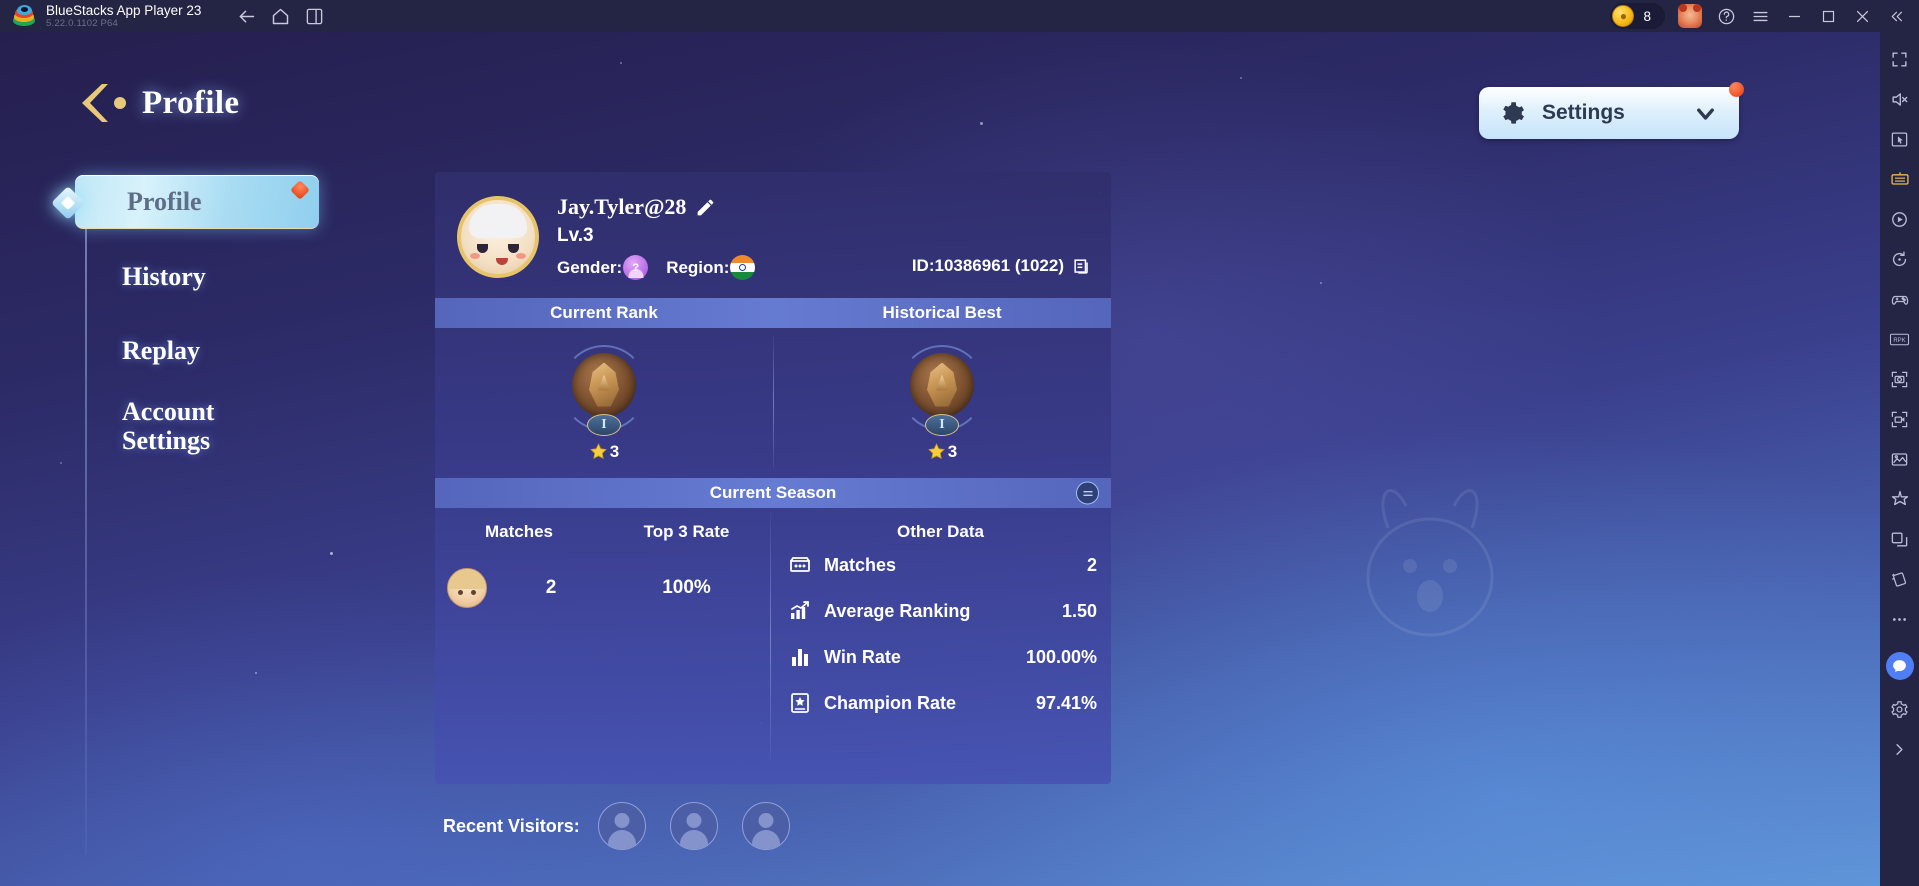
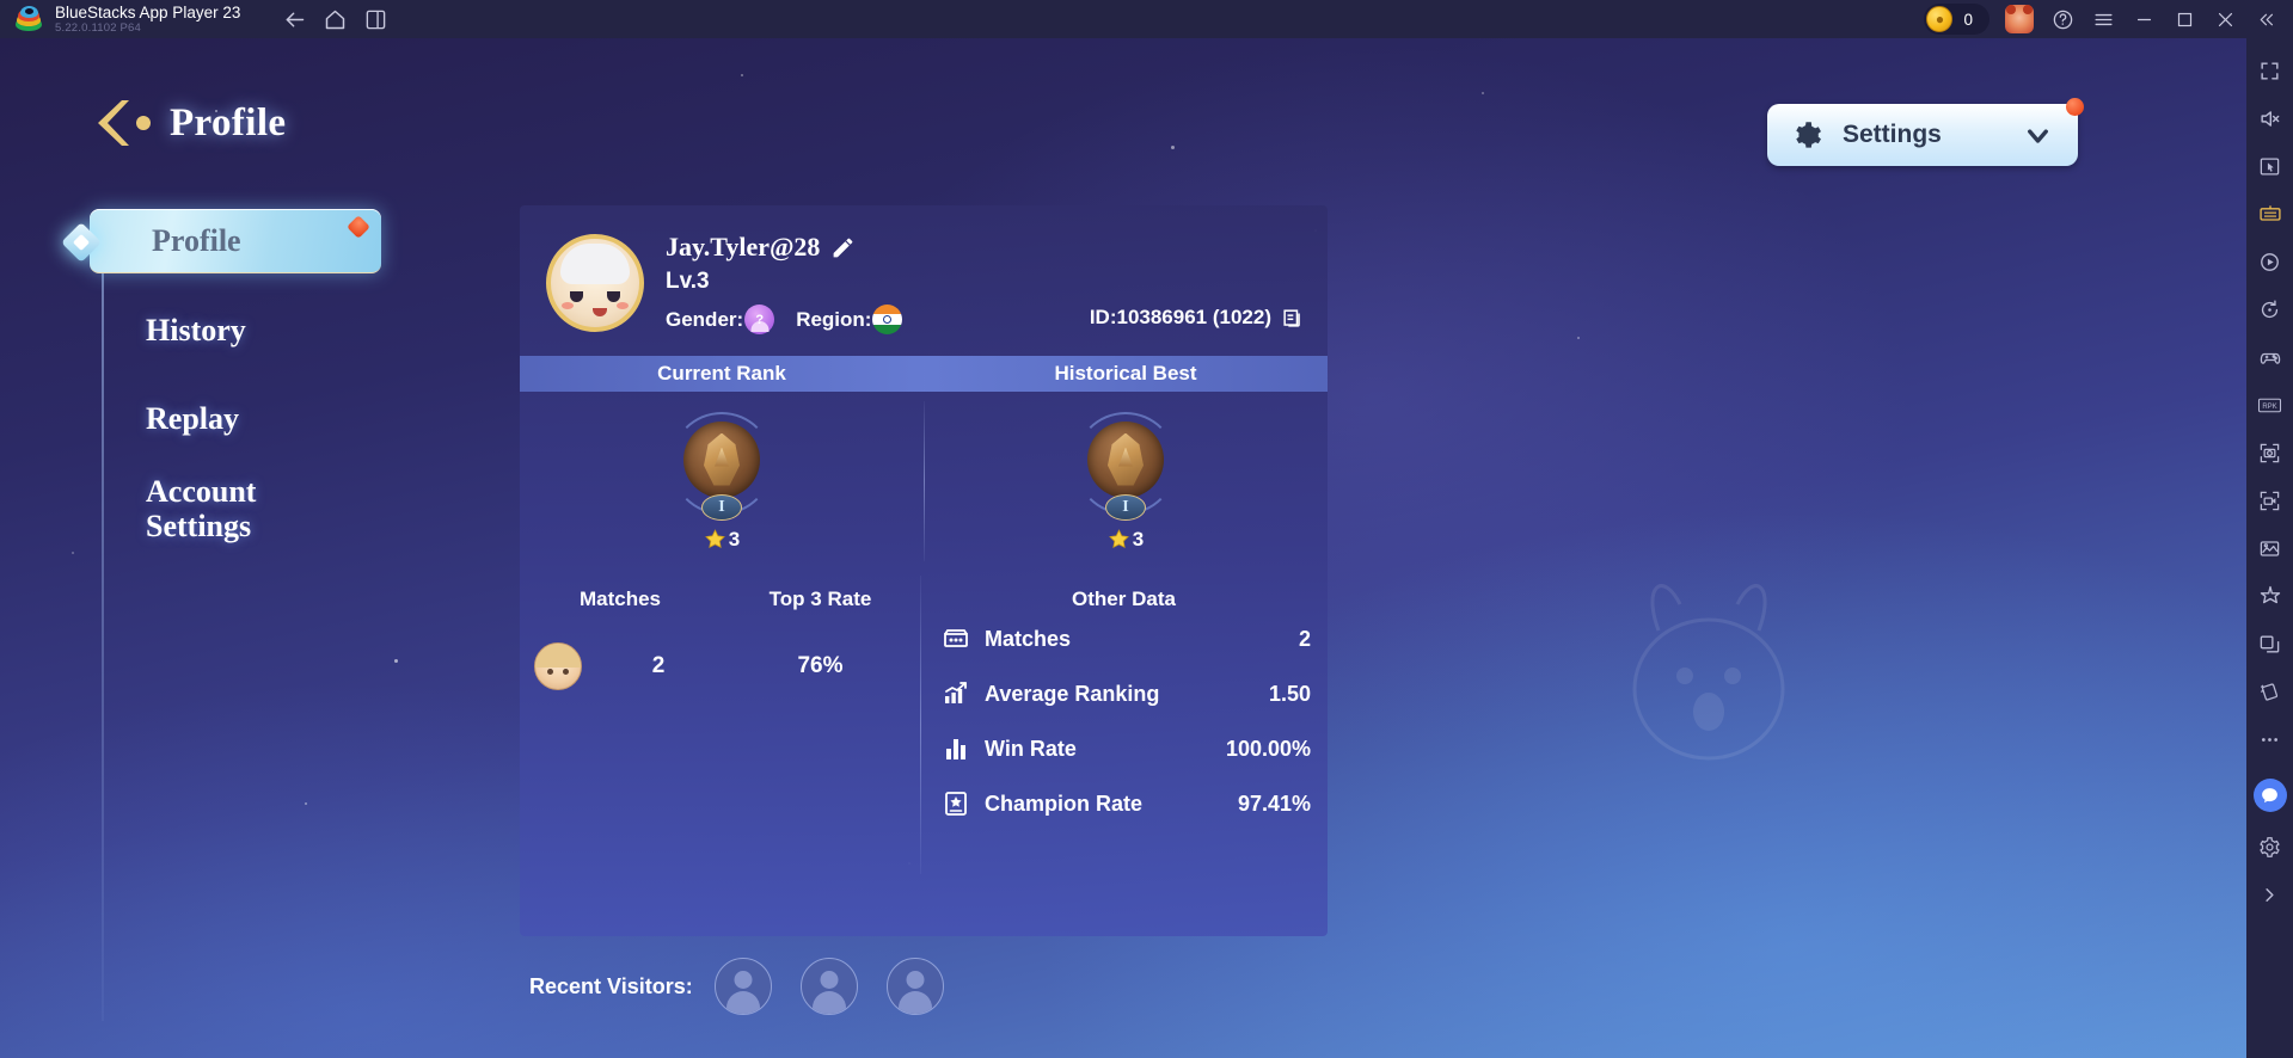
  BlueStacks App Player 23
  5.22.0.1102 P64
  ●
- 8
+ 0
  Profile
  Settings
  Profile
  History
  Replay
  Account Settings
  Jay.Tyler@28
  Lv.3
  Gender:
  ?
  Region:
  ID:10386961 (1022)
  Current Rank
  Historical Best
  I
  3
  I
  3
- Current Season
  Matches
  Top 3 Rate
  2
- 100%
+ 76%
  Other Data
  Matches
  2
  Average Ranking
  1.50
  Win Rate
  100.00%
  Champion Rate
  97.41%
  Recent Visitors:
